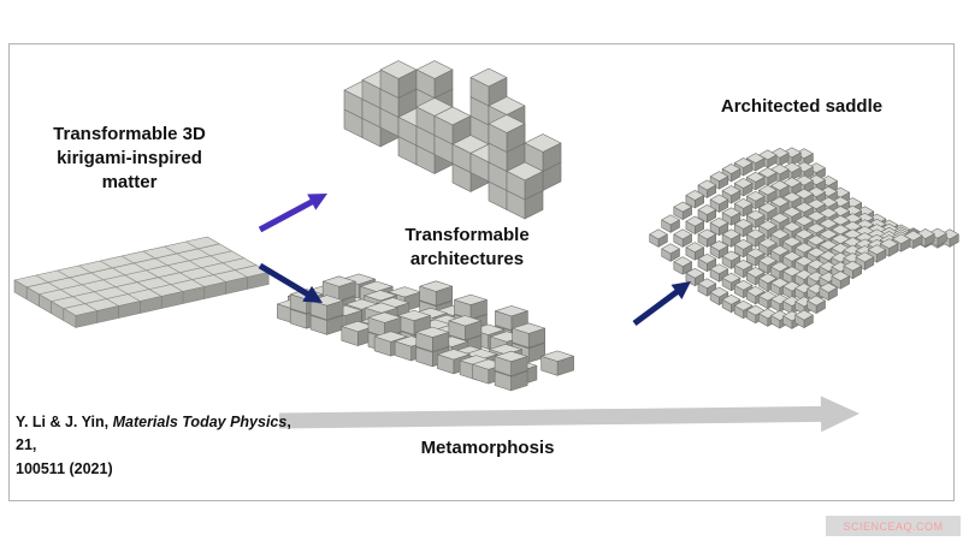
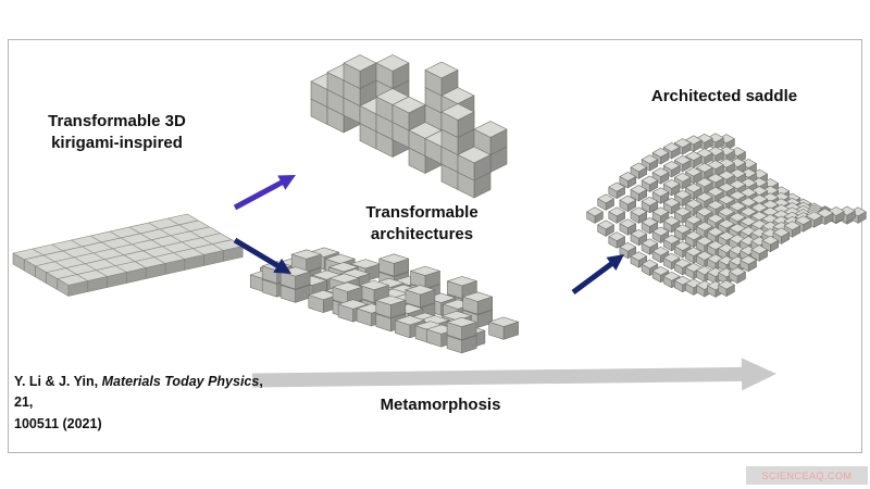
  Transformable 3D
  kirigami-inspired
- matter
  Transformable
  architectures
  Architected saddle
  Metamorphosis
  Y. Li & J. Yin, Materials Today Physics, 21,
  100511 (2021)
  SCIENCEAQ.COM
